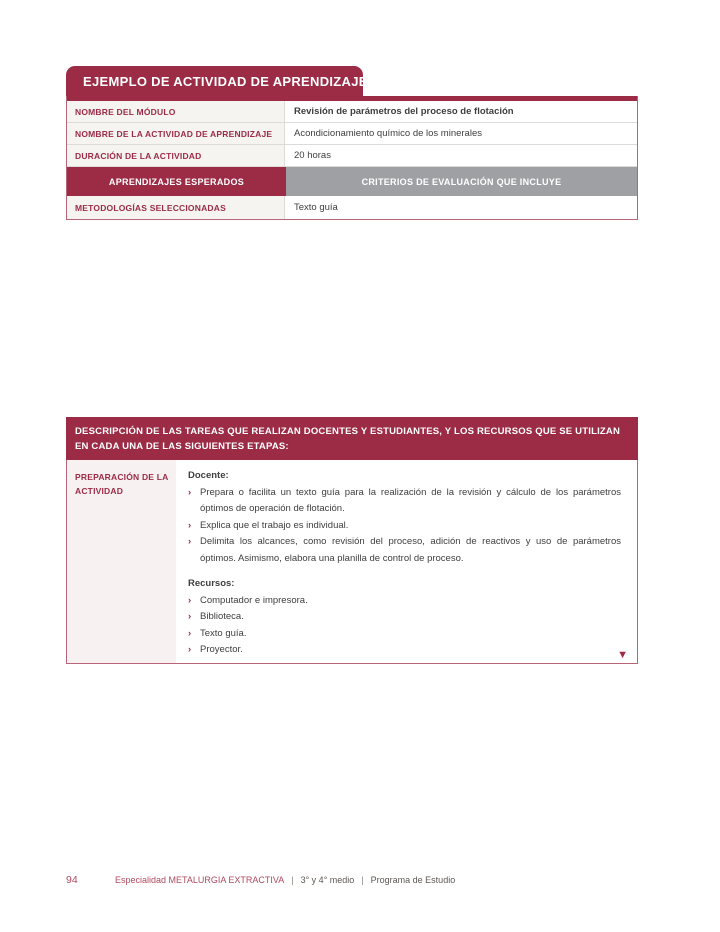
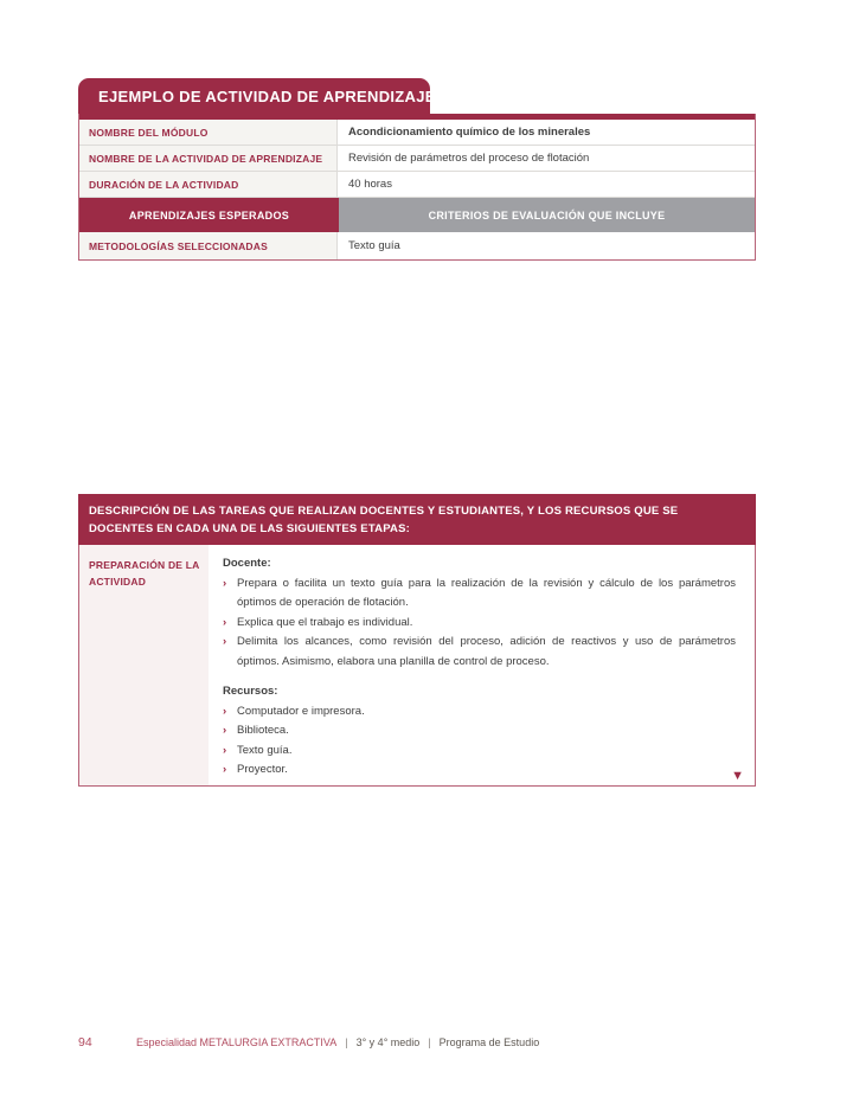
  EJEMPLO DE ACTIVIDAD DE APRENDIZAJE
  NOMBRE DEL MÓDULO
- Revisión de parámetros del proceso de flotación
+ Acondicionamiento químico de los minerales
  NOMBRE DE LA ACTIVIDAD DE APRENDIZAJE
- Acondicionamiento químico de los minerales
+ Revisión de parámetros del proceso de flotación
  DURACIÓN DE LA ACTIVIDAD
- 20 horas
+ 40 horas
  APRENDIZAJES ESPERADOS
  CRITERIOS DE EVALUACIÓN QUE INCLUYE
  METODOLOGÍAS SELECCIONADAS
  Texto guía
- DESCRIPCIÓN DE LAS TAREAS QUE REALIZAN DOCENTES Y ESTUDIANTES, Y LOS RECURSOS QUE SE UTILIZAN EN CADA UNA DE LAS SIGUIENTES ETAPAS:
+ DESCRIPCIÓN DE LAS TAREAS QUE REALIZAN DOCENTES Y ESTUDIANTES, Y LOS RECURSOS QUE SE DOCENTES EN CADA UNA DE LAS SIGUIENTES ETAPAS:
  PREPARACIÓN DE LA ACTIVIDAD
  Docente:
  ›
  Prepara o facilita un texto guía para la realización de la revisión y cálculo de los parámetros óptimos de operación de flotación.
  ›
  Explica que el trabajo es individual.
  ›
  Delimita los alcances, como revisión del proceso, adición de reactivos y uso de parámetros óptimos. Asimismo, elabora una planilla de control de proceso.
  Recursos:
  ›
  Computador e impresora.
  ›
  Biblioteca.
  ›
  Texto guía.
  ›
  Proyector.
  ▼
  94
  Especialidad METALURGIA EXTRACTIVA
  |
  3° y 4° medio
  |
  Programa de Estudio
